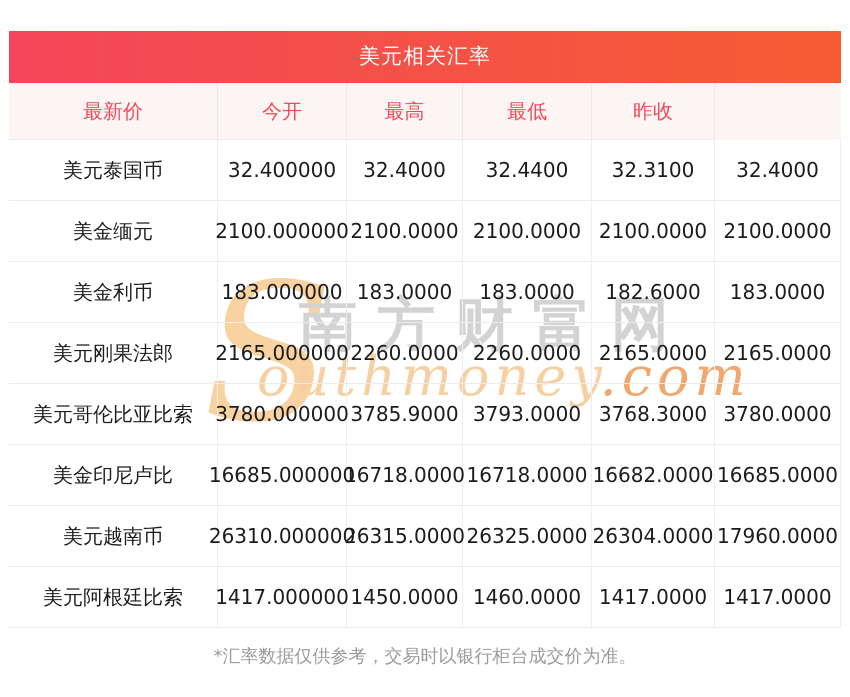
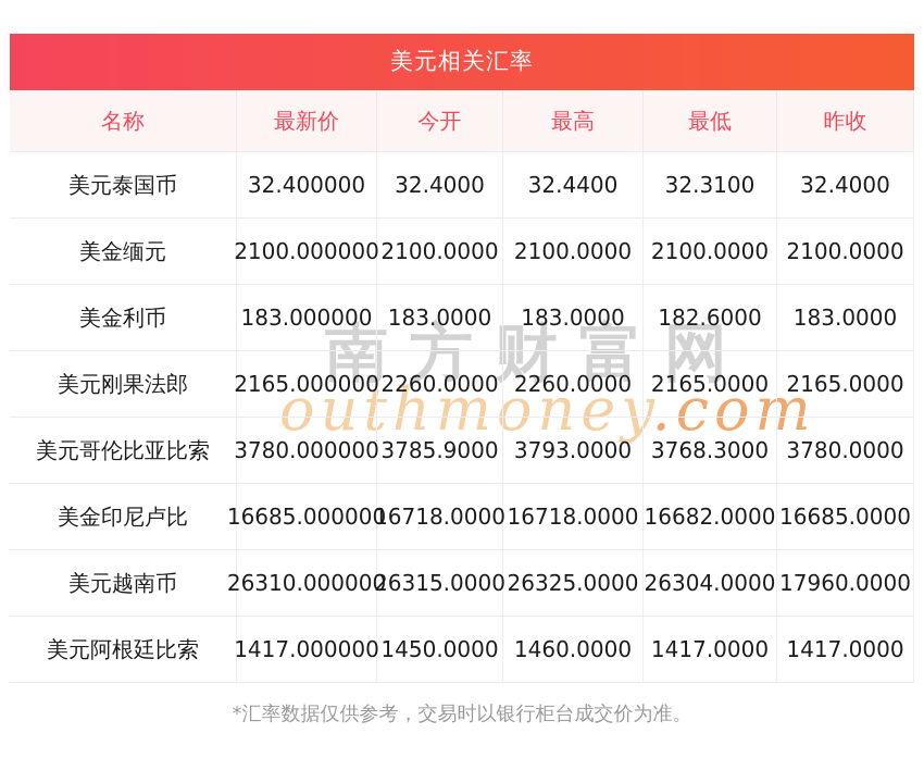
  美元相关汇率
+ 名称
  最新价
  今开
  最高
  最低
  昨收
- S
  南方财富网
  outhmoney.com
  美元泰国币
  32.400000
  32.4000
  32.4400
  32.3100
  32.4000
  美金缅元
  2100.000000
  2100.0000
  2100.0000
  2100.0000
  2100.0000
  美金利币
  183.000000
  183.0000
  183.0000
  182.6000
  183.0000
  美元刚果法郎
  2165.000000
  2260.0000
  2260.0000
  2165.0000
  2165.0000
  美元哥伦比亚比索
  3780.000000
  3785.9000
  3793.0000
  3768.3000
  3780.0000
  美金印尼卢比
  16685.00000
  16718.0000
  16718.0000
  16682.0000
  16685.0000
  美元越南币
  26310.00000
  26315.0000
  26325.0000
  26304.0000
  17960.0000
  美元阿根廷比索
  1417.000000
  1450.0000
  1460.0000
  1417.0000
  1417.0000
  *汇率数据仅供参考，交易时以银行柜台成交价为准。
